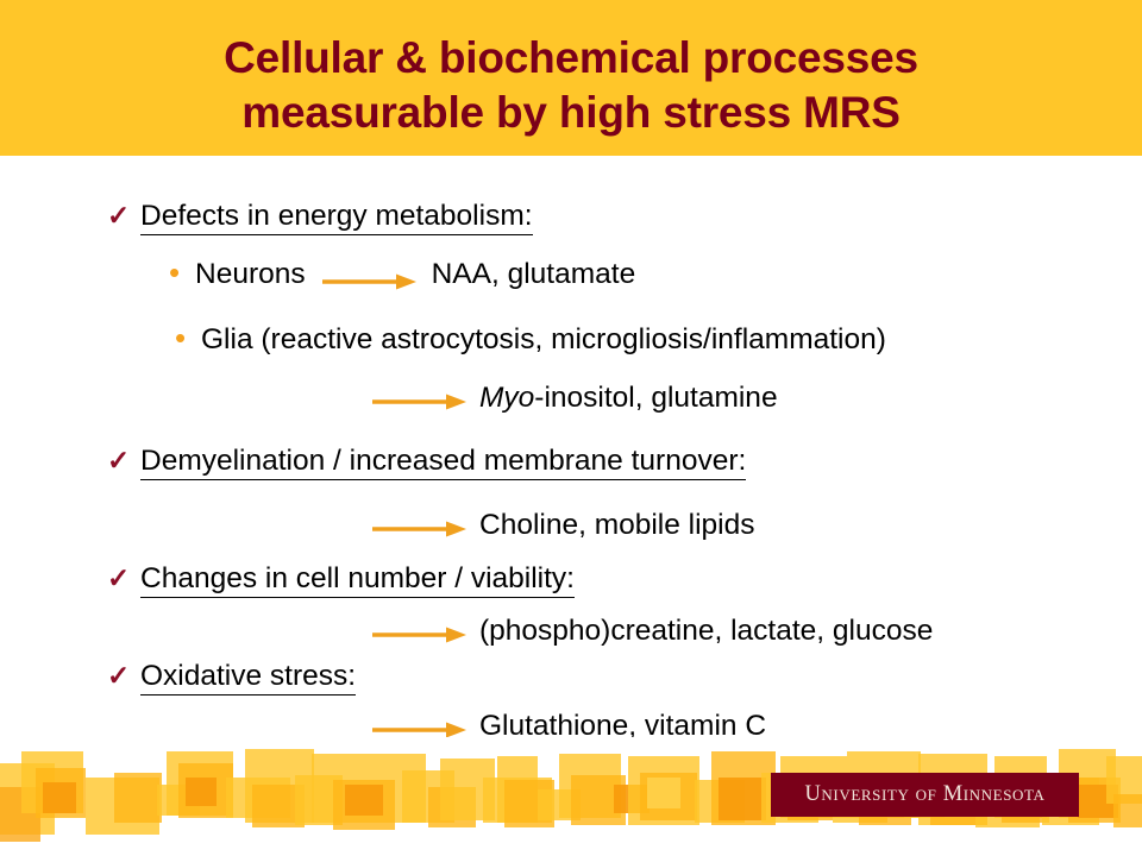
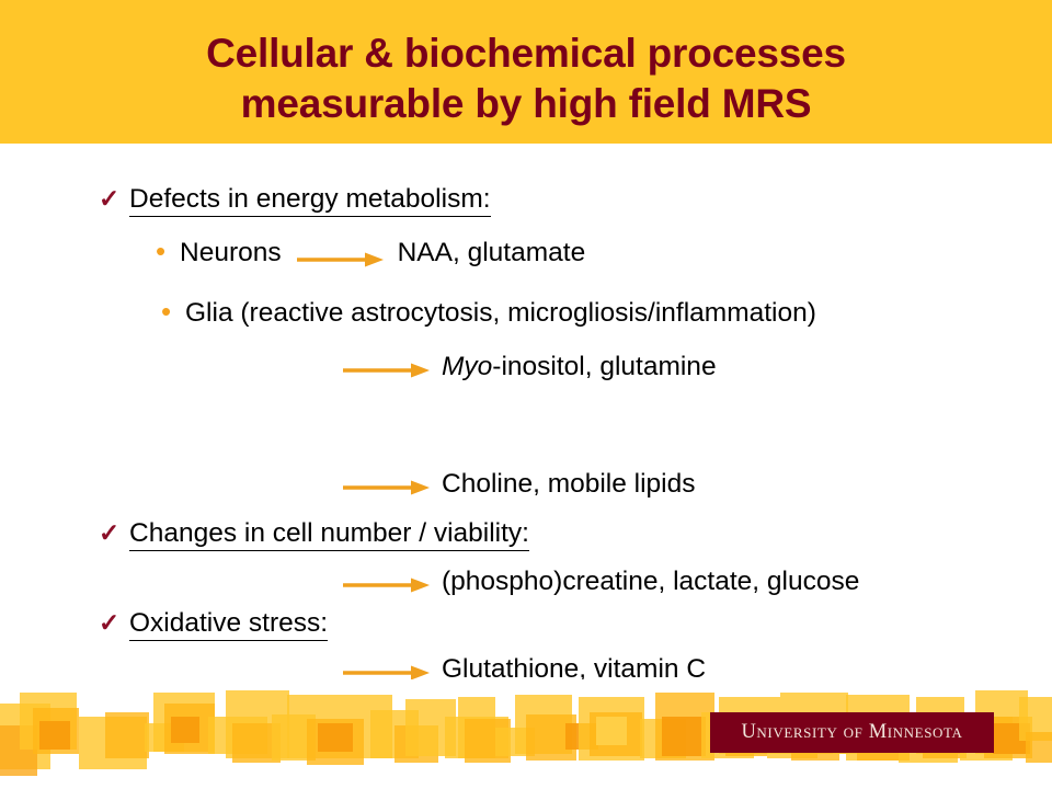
  Cellular & biochemical processes
- measurable by high stress MRS
+ measurable by high field MRS
  ✓ Defects in energy metabolism:
  • Neurons NAA, glutamate
  • Glia (reactive astrocytosis, microgliosis/inflammation)
  Myo-inositol, glutamine
- ✓ Demyelination / increased membrane turnover:
  Choline, mobile lipids
  ✓ Changes in cell number / viability:
  (phospho)creatine, lactate, glucose
  ✓ Oxidative stress:
  Glutathione, vitamin C
  University of Minnesota
